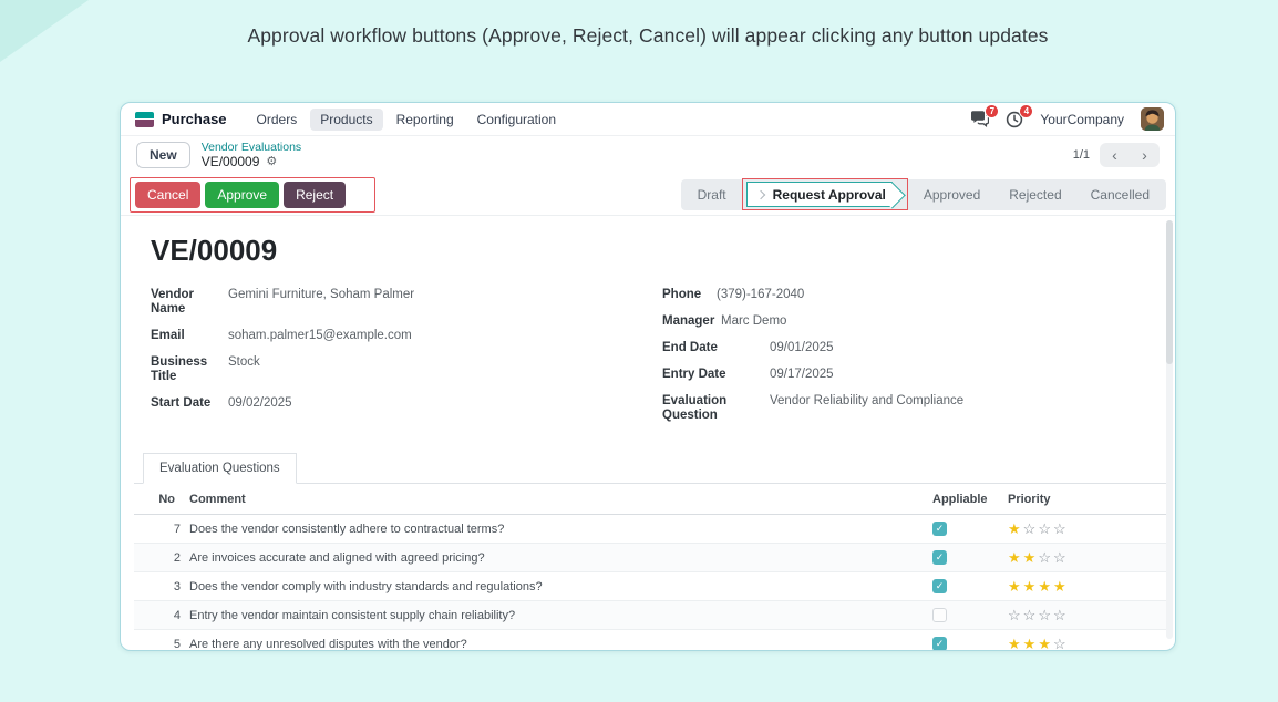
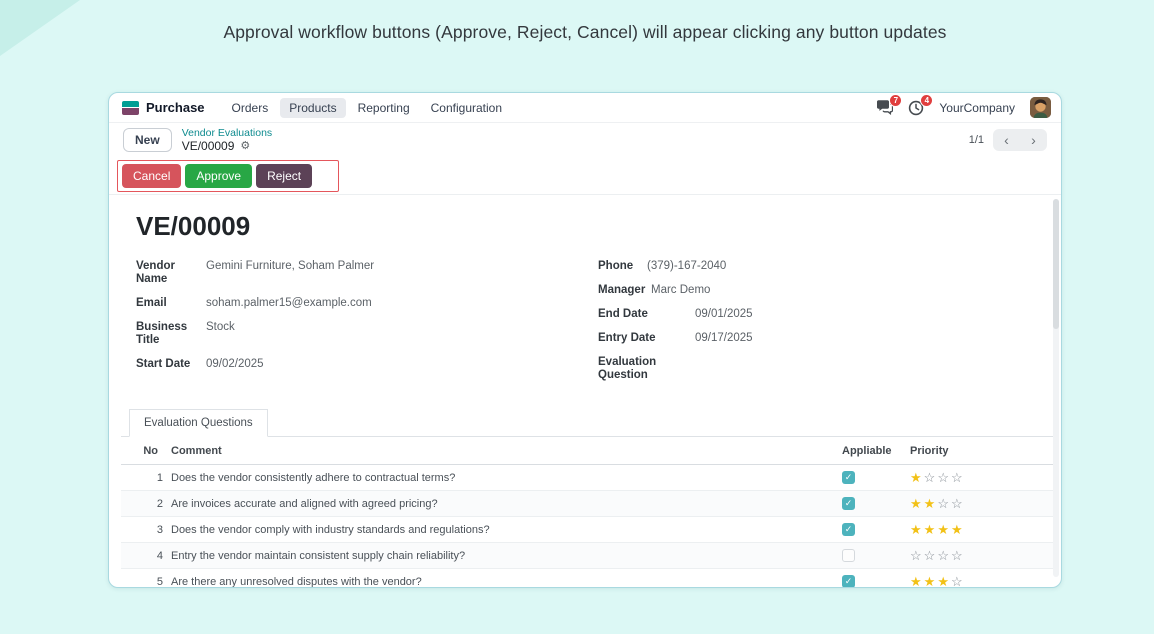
  Approval workflow buttons (Approve, Reject, Cancel) will appear clicking any button updates
  Purchase
  Orders
  Products
  Reporting
  Configuration
  7
  4
  YourCompany
  New
  Vendor Evaluations
  VE/00009
  ⚙
  1/1
  ‹
  ›
  Cancel
  Approve
  Reject
- Draft
- Request Approval
- Approved
- Rejected
- Cancelled
  VE/00009
  Vendor Name
  Gemini Furniture, Soham Palmer
  Email
  soham.palmer15@example.com
  Business Title
  Stock
  Start Date
  09/02/2025
  Phone
  (379)-167-2040
  Manager
  Marc Demo
  End Date
  09/01/2025
  Entry Date
  09/17/2025
  Evaluation Question
- Vendor Reliability and Compliance
  Evaluation Questions
  No	Comment	Appliable	Priority
- 7	Does the vendor consistently adhere to contractual terms?	✓	★ ☆ ☆ ☆
+ 1	Does the vendor consistently adhere to contractual terms?	✓	★ ☆ ☆ ☆
  2	Are invoices accurate and aligned with agreed pricing?	✓	★ ★ ☆ ☆
  3	Does the vendor comply with industry standards and regulations?	✓	★ ★ ★ ★
  4	Entry the vendor maintain consistent supply chain reliability?		☆ ☆ ☆ ☆
  5	Are there any unresolved disputes with the vendor?	✓	★ ★ ★ ☆
